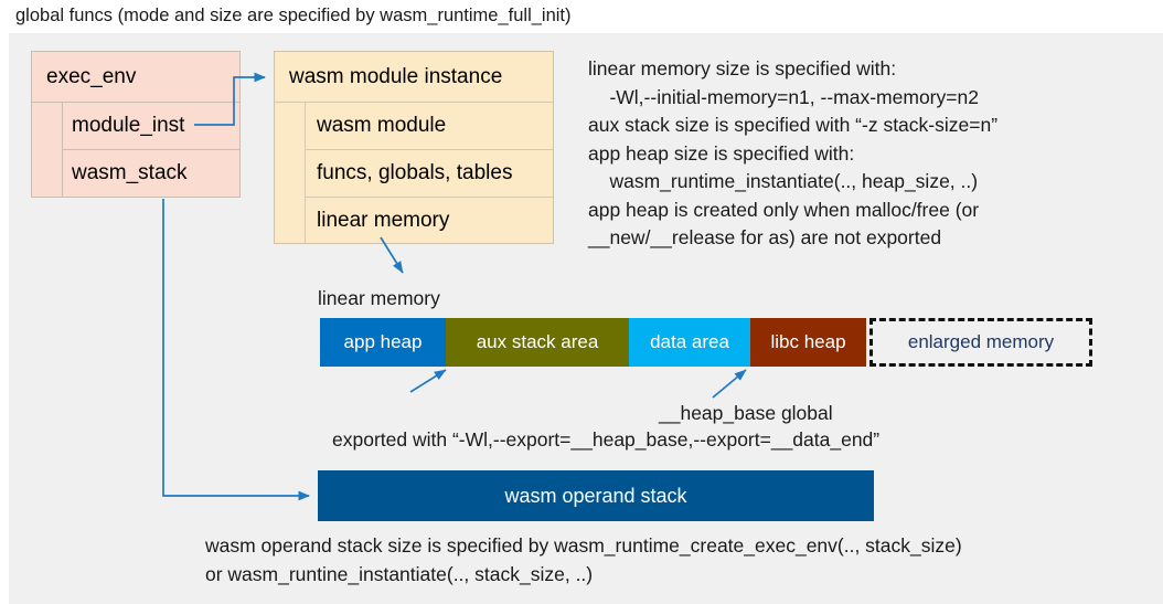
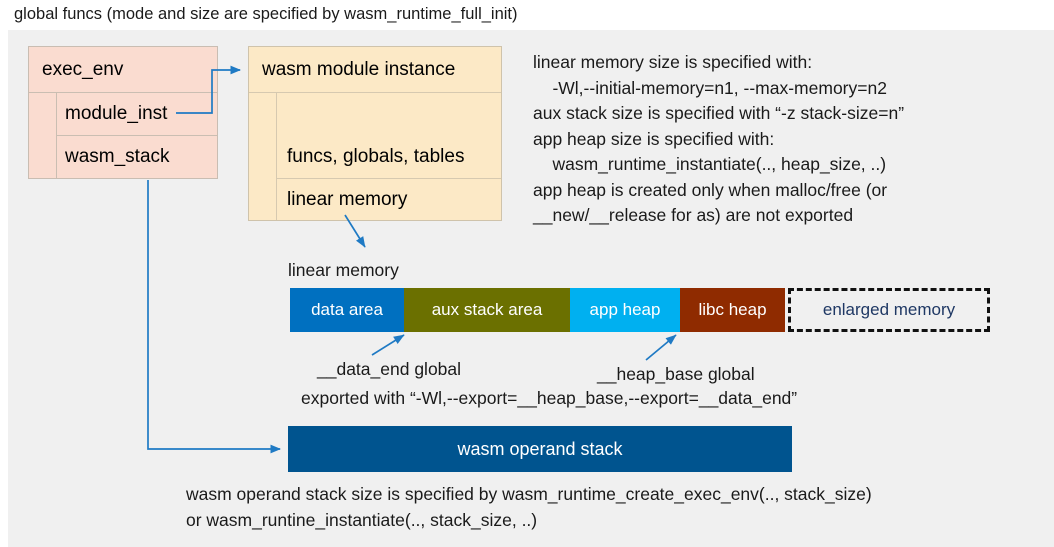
  global funcs (mode and size are specified by wasm_runtime_full_init)
  exec_env
  module_inst
  wasm_stack
  wasm module instance
- wasm module
  funcs, globals, tables
  linear memory
  linear memory size is specified with:
  -Wl,--initial-memory=n1, --max-memory=n2
  aux stack size is specified with “-z stack-size=n”
  app heap size is specified with:
  wasm_runtime_instantiate(.., heap_size, ..)
  app heap is created only when malloc/free (or
  __new/__release for as) are not exported
  linear memory
- app heap
+ data area
  aux stack area
- data area
+ app heap
  libc heap
  enlarged memory
+ __data_end global
  __heap_base global
  exported with “-Wl,--export=__heap_base,--export=__data_end”
  wasm operand stack
  wasm operand stack size is specified by wasm_runtime_create_exec_env(.., stack_size)
  or wasm_runtine_instantiate(.., stack_size, ..)
